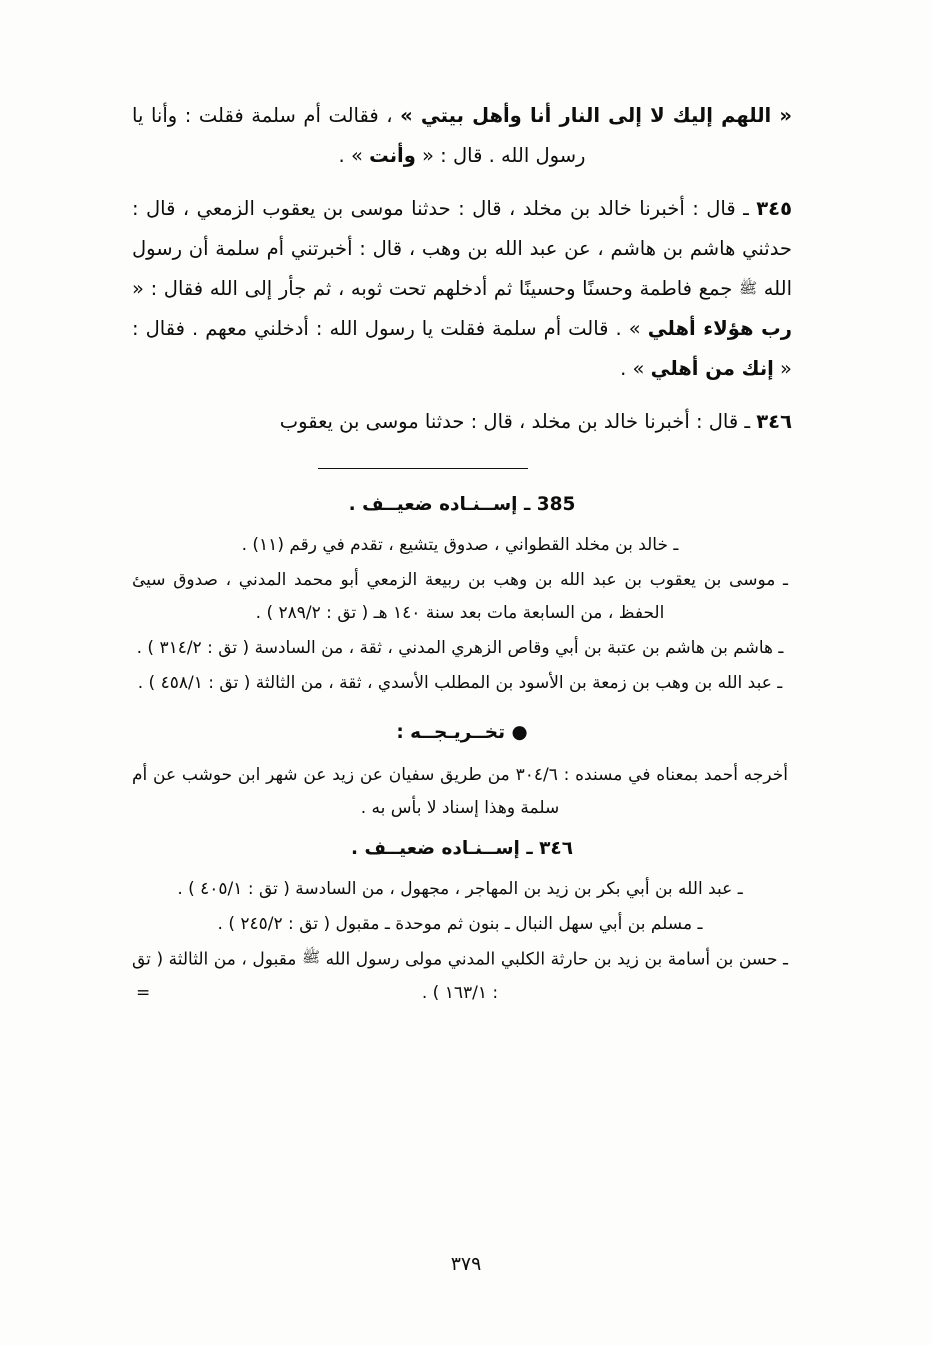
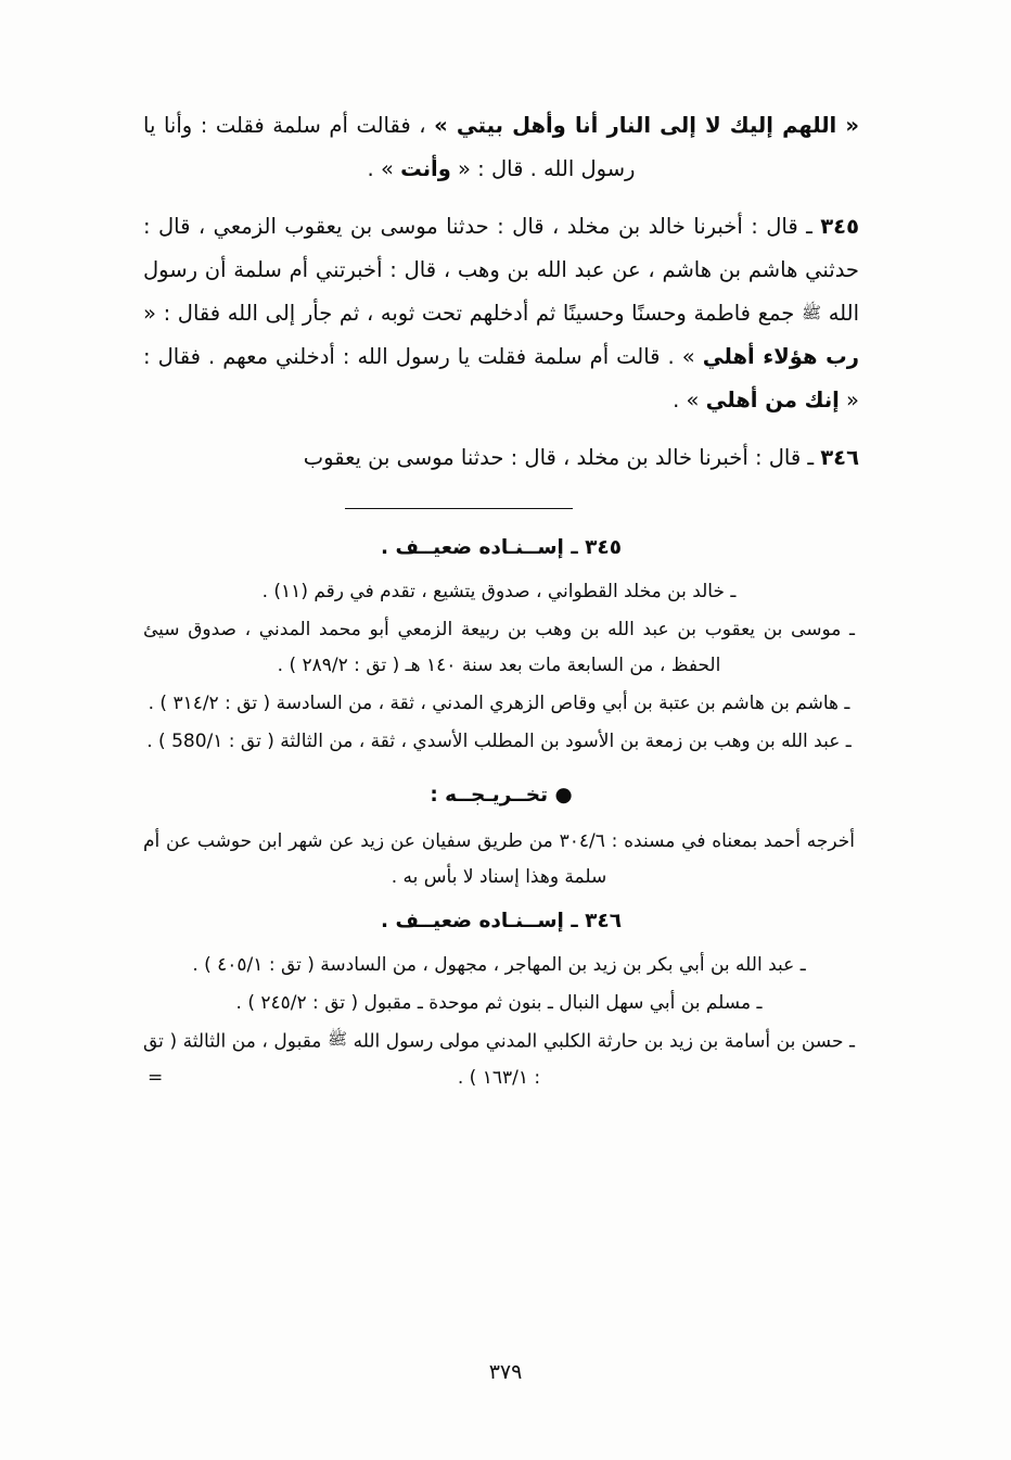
  « اللهم إليك لا إلى النار أنا وأهل بيتي » ، فقالت أم سلمة فقلت : وأنا يا رسول الله . قال : « وأنت » .
  ٣٤٥ ـ قال : أخبرنا خالد بن مخلد ، قال : حدثنا موسى بن يعقوب الزمعي ، قال : حدثني هاشم بن هاشم ، عن عبد الله بن وهب ، قال : أخبرتني أم سلمة أن رسول الله ﷺ جمع فاطمة وحسنًا وحسينًا ثم أدخلهم تحت ثوبه ، ثم جأر إلى الله فقال : « رب هؤلاء أهلي » . قالت أم سلمة فقلت يا رسول الله : أدخلني معهم . فقال : « إنك من أهلي » .
  ٣٤٦ ـ قال : أخبرنا خالد بن مخلد ، قال : حدثنا موسى بن يعقوب
- 385 ـ إســنـاده ضعيــف .
+ ٣٤٥ ـ إســنـاده ضعيــف .
  ـ خالد بن مخلد القطواني ، صدوق يتشيع ، تقدم في رقم (١١) .
  ـ موسى بن يعقوب بن عبد الله بن وهب بن ربيعة الزمعي أبو محمد المدني ، صدوق سيئ الحفظ ، من السابعة مات بعد سنة ١٤٠ هـ ( تق : ٢٨٩/٢ ) .
  ـ هاشم بن هاشم بن عتبة بن أبي وقاص الزهري المدني ، ثقة ، من السادسة ( تق : ٣١٤/٢ ) .
- ـ عبد الله بن وهب بن زمعة بن الأسود بن المطلب الأسدي ، ثقة ، من الثالثة ( تق : ٤٥٨/١ ) .
+ ـ عبد الله بن وهب بن زمعة بن الأسود بن المطلب الأسدي ، ثقة ، من الثالثة ( تق : 580/١ ) .
  ● تخــريـجــه :
  أخرجه أحمد بمعناه في مسنده : ٣٠٤/٦ من طريق سفيان عن زيد عن شهر ابن حوشب عن أم سلمة وهذا إسناد لا بأس به .
  ٣٤٦ ـ إســنـاده ضعيــف .
  ـ عبد الله بن أبي بكر بن زيد بن المهاجر ، مجهول ، من السادسة ( تق : ٤٠٥/١ ) .
  ـ مسلم بن أبي سهل النبال ـ بنون ثم موحدة ـ مقبول ( تق : ٢٤٥/٢ ) .
  ـ حسن بن أسامة بن زيد بن حارثة الكلبي المدني مولى رسول الله ﷺ مقبول ، من الثالثة ( تق : ١٦٣/١ ) .
  =
  ٣٧٩
